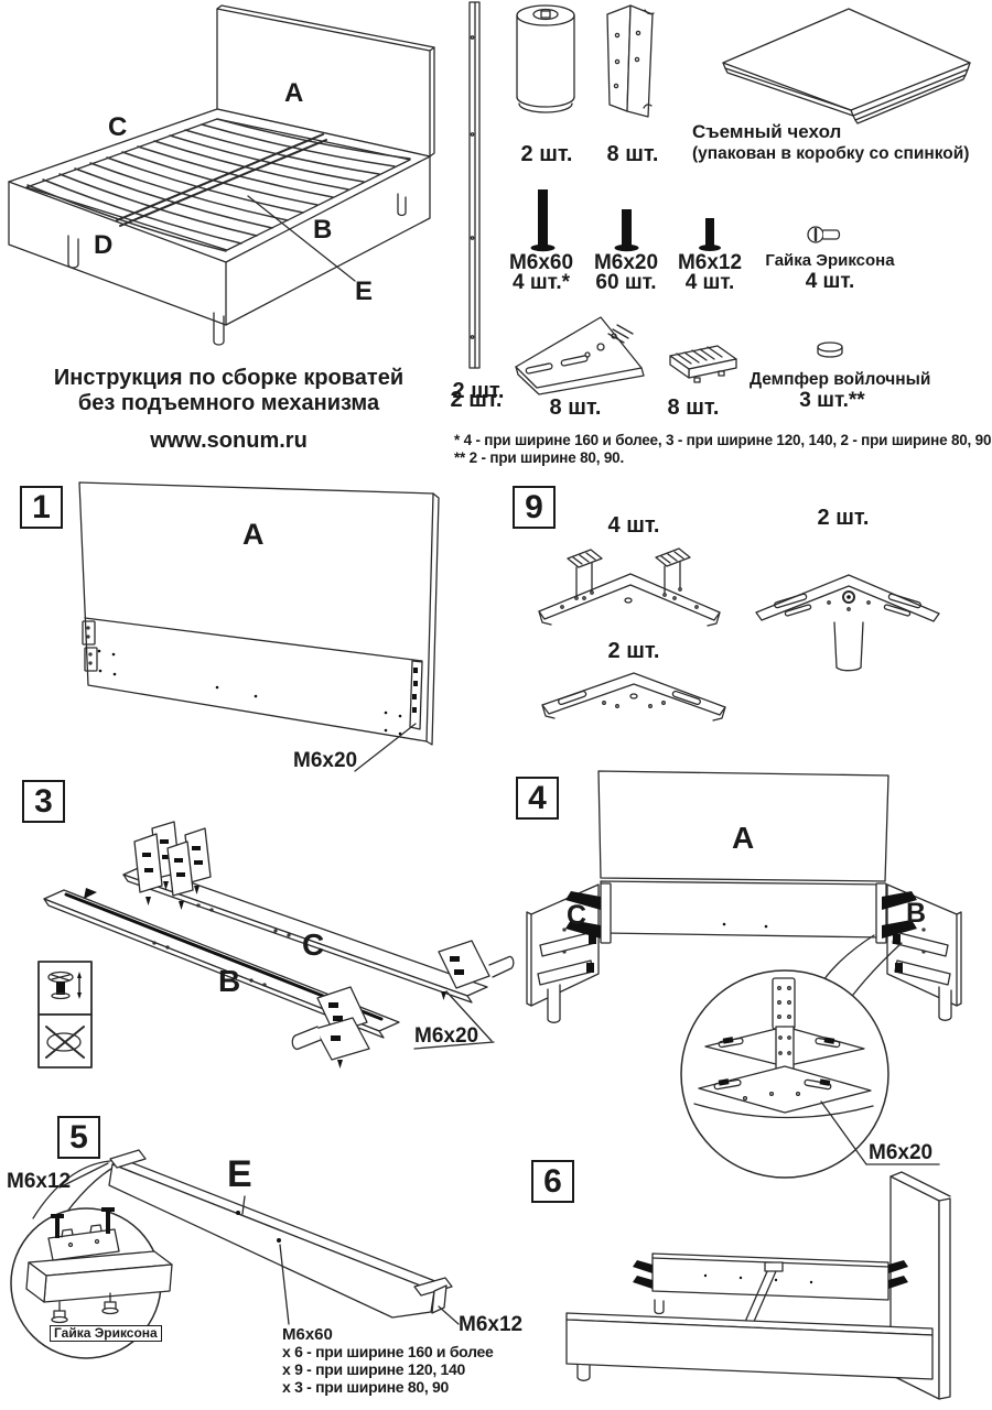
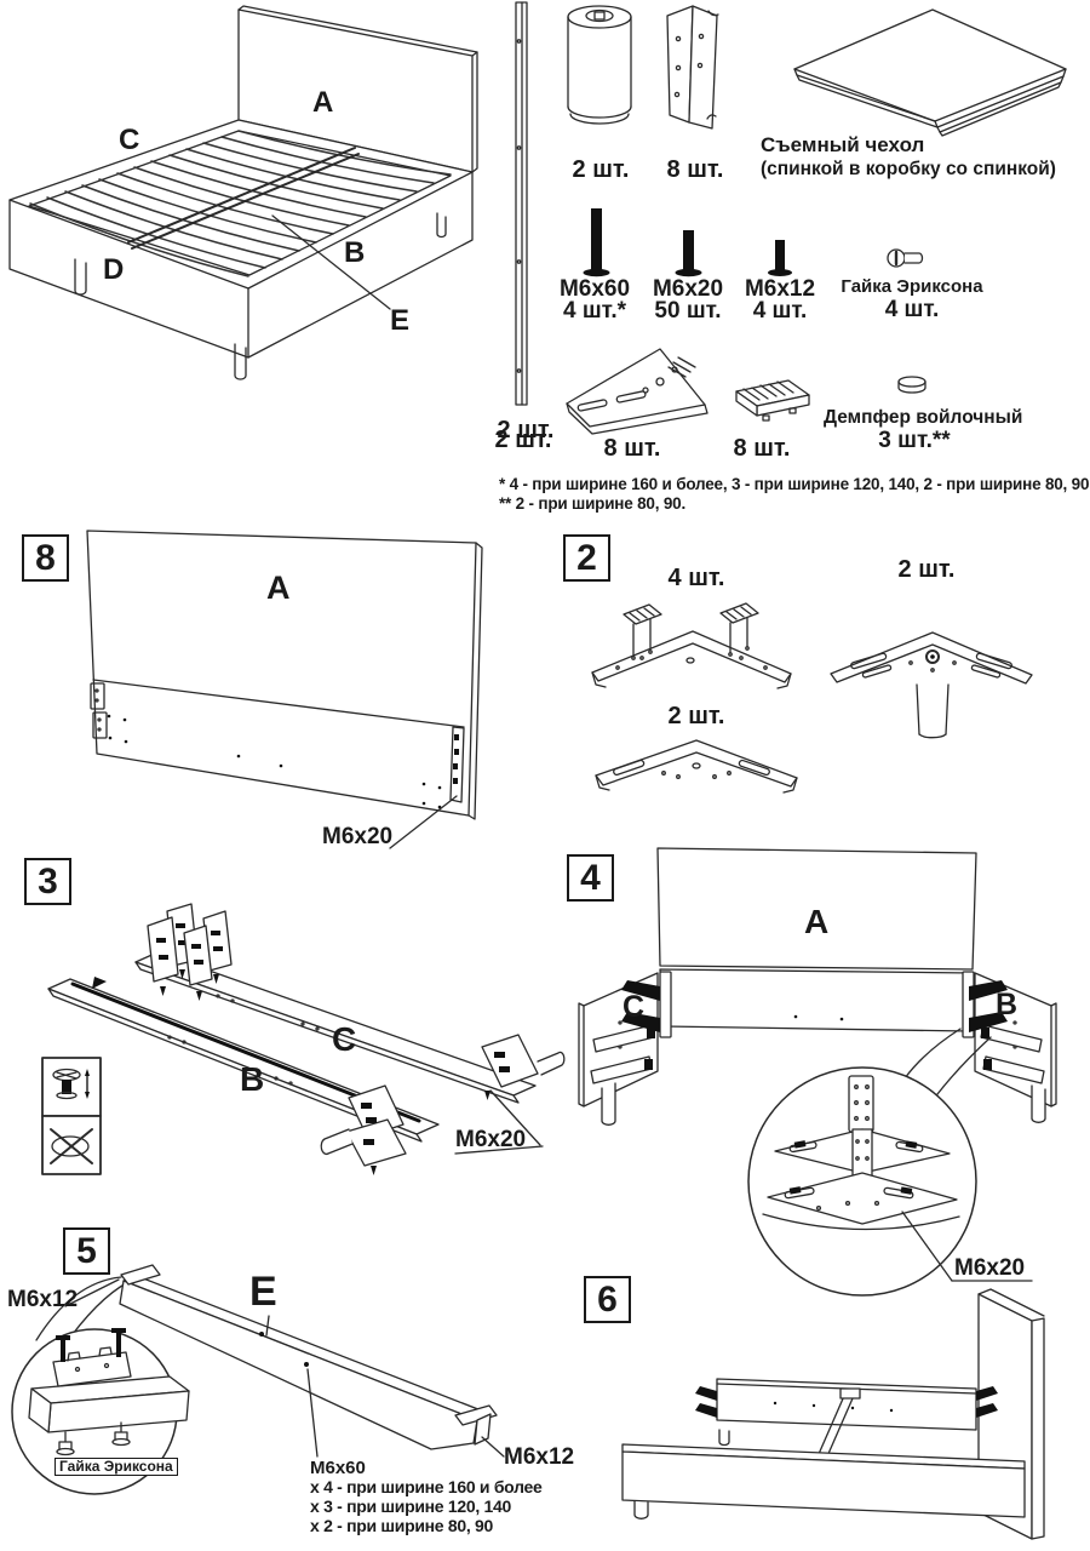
- Инструкция по сборке кроватей
- без подъемного механизма
- www.sonum.ru
  A
  C
  B
  D
  E
  2 шт.
  2 шт.
  8 шт.
  Съемный чехол
- (упакован в коробку со спинкой)
+ (спинкой в коробку со спинкой)
  M6x60
  4 шт.*
  M6x20
- 60 шт.
+ 50 шт.
  M6x12
  4 шт.
  Гайка Эриксона
  4 шт.
  2 шт.
  8 шт.
  8 шт.
  Демпфер войлочный
  3 шт.**
  * 4 - при ширине 160 и более, 3 - при ширине 120, 140, 2 - при ширине 80, 90
  ** 2 - при ширине 80, 90.
- 1
+ 8
- 9
+ 2
  3
  4
  5
  6
  A
  M6x20
  4 шт.
  2 шт.
  2 шт.
  B
  C
  M6x20
  A
  C
  B
  M6x20
  E
  M6x12
  M6x12
  Гайка Эриксона
  M6x60
- x 6 - при ширине 160 и более
+ x 4 - при ширине 160 и более
- x 9 - при ширине 120, 140
+ x 3 - при ширине 120, 140
- x 3 - при ширине 80, 90
+ x 2 - при ширине 80, 90
